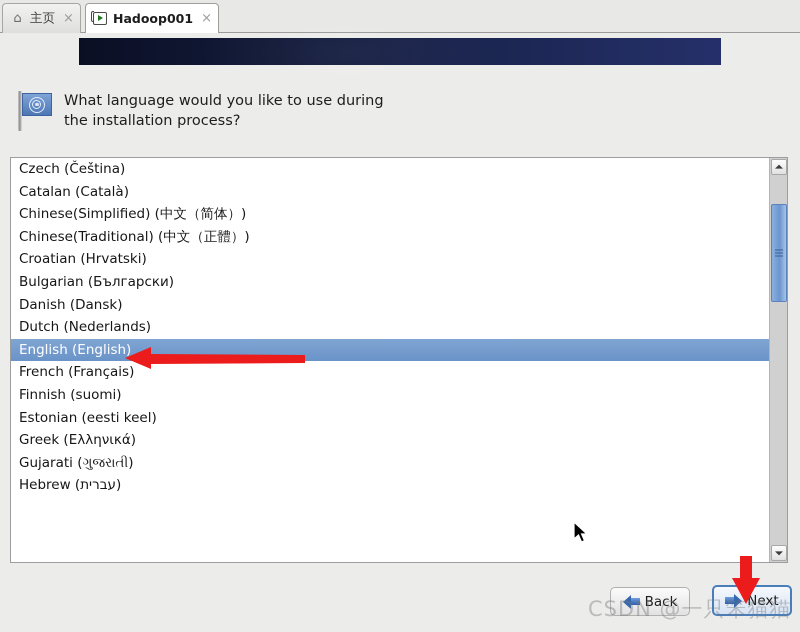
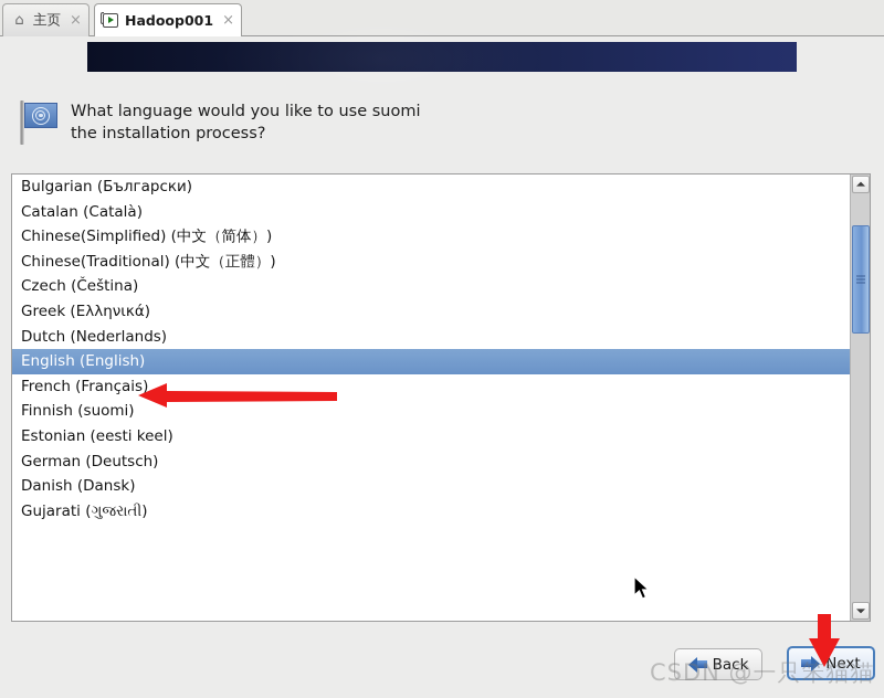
  ⌂
  主页
  ×
  Hadoop001
  ×
- What language would you like to use during the installation process?
+ What language would you like to use suomi the installation process?
- Czech (Čeština)
+ Bulgarian (Български)
  Catalan (Català)
  Chinese(Simplified) (中文（简体）)
  Chinese(Traditional) (中文（正體）)
- Croatian (Hrvatski)
- Bulgarian (Български)
+ Czech (Čeština)
- Danish (Dansk)
+ Greek (Ελληνικά)
  Dutch (Nederlands)
  English (English)
  French (Français)
  Finnish (suomi)
  Estonian (eesti keel)
+ German (Deutsch)
- Greek (Ελληνικά)
+ Danish (Dansk)
  Gujarati (ગુજરાતી)
- Hebrew (עברית)
  Back
  Next
  CSDN @一只笨猫猫
